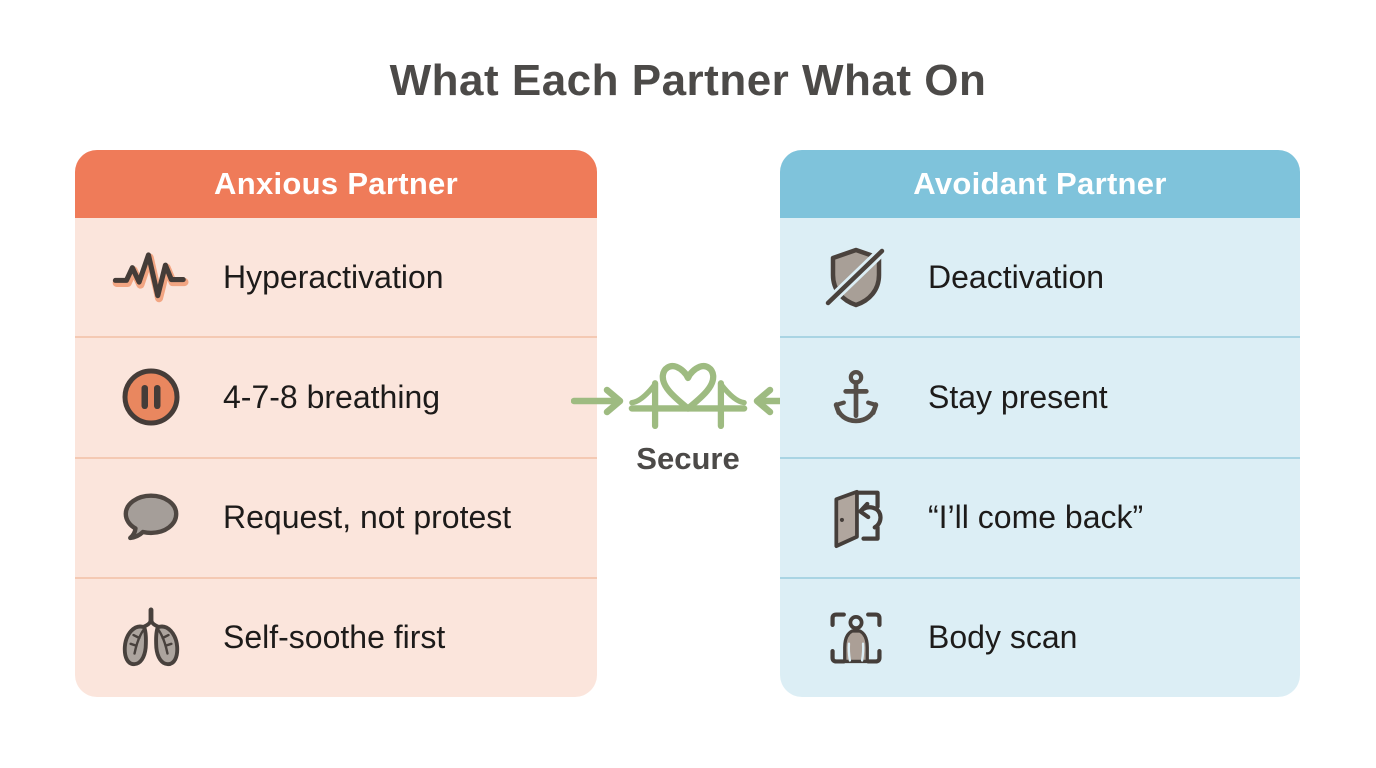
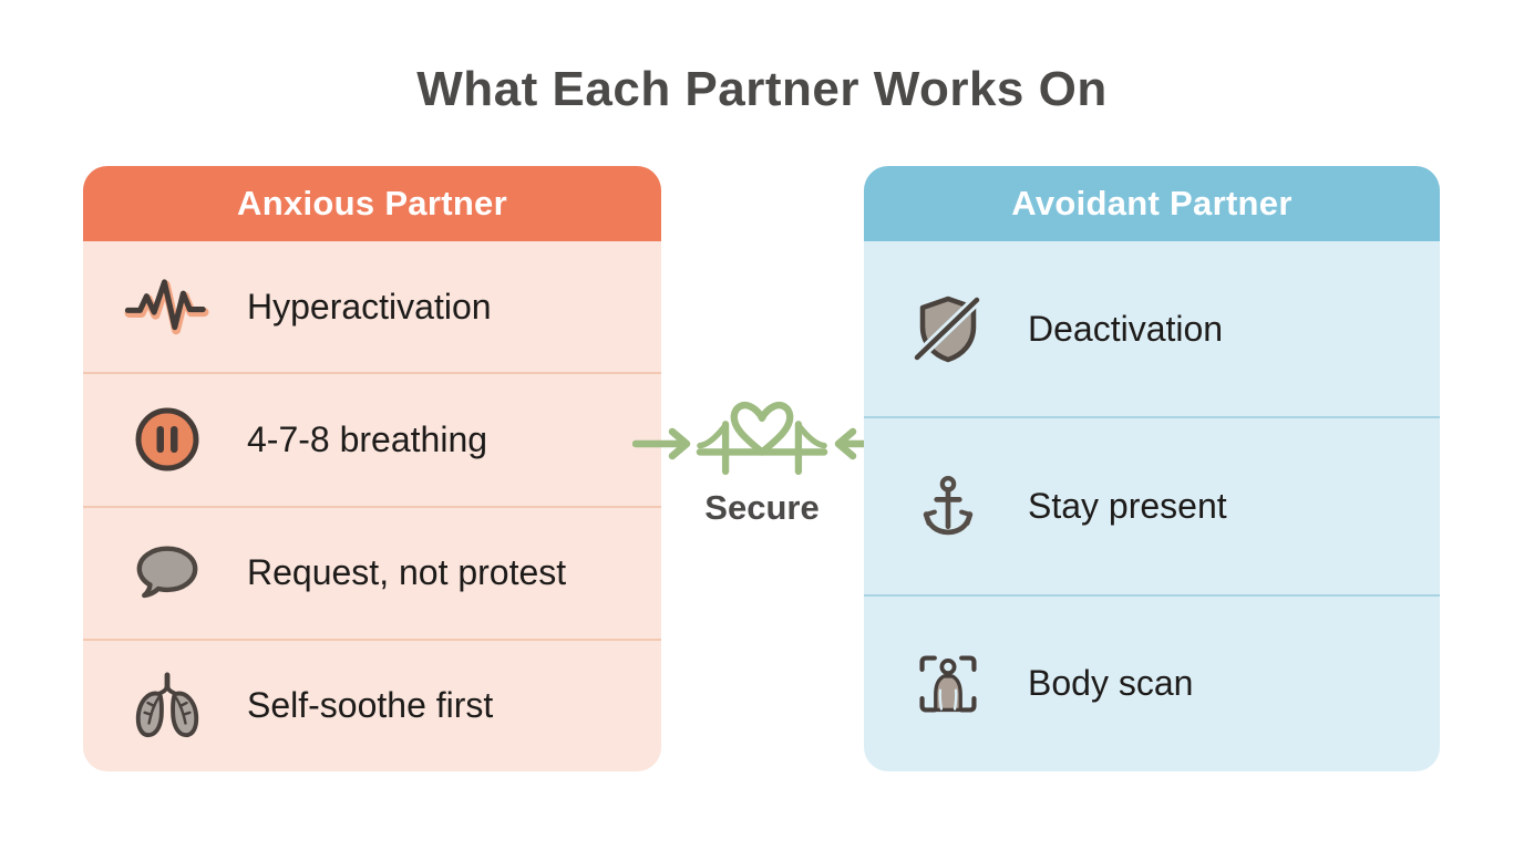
- What Each Partner What On
+ What Each Partner Works On
  Anxious Partner
  Hyperactivation
  4-7-8 breathing
  Request, not protest
  Self-soothe first
  Secure
  Avoidant Partner
  Deactivation
  Stay present
- “I’ll come back”
  Body scan
